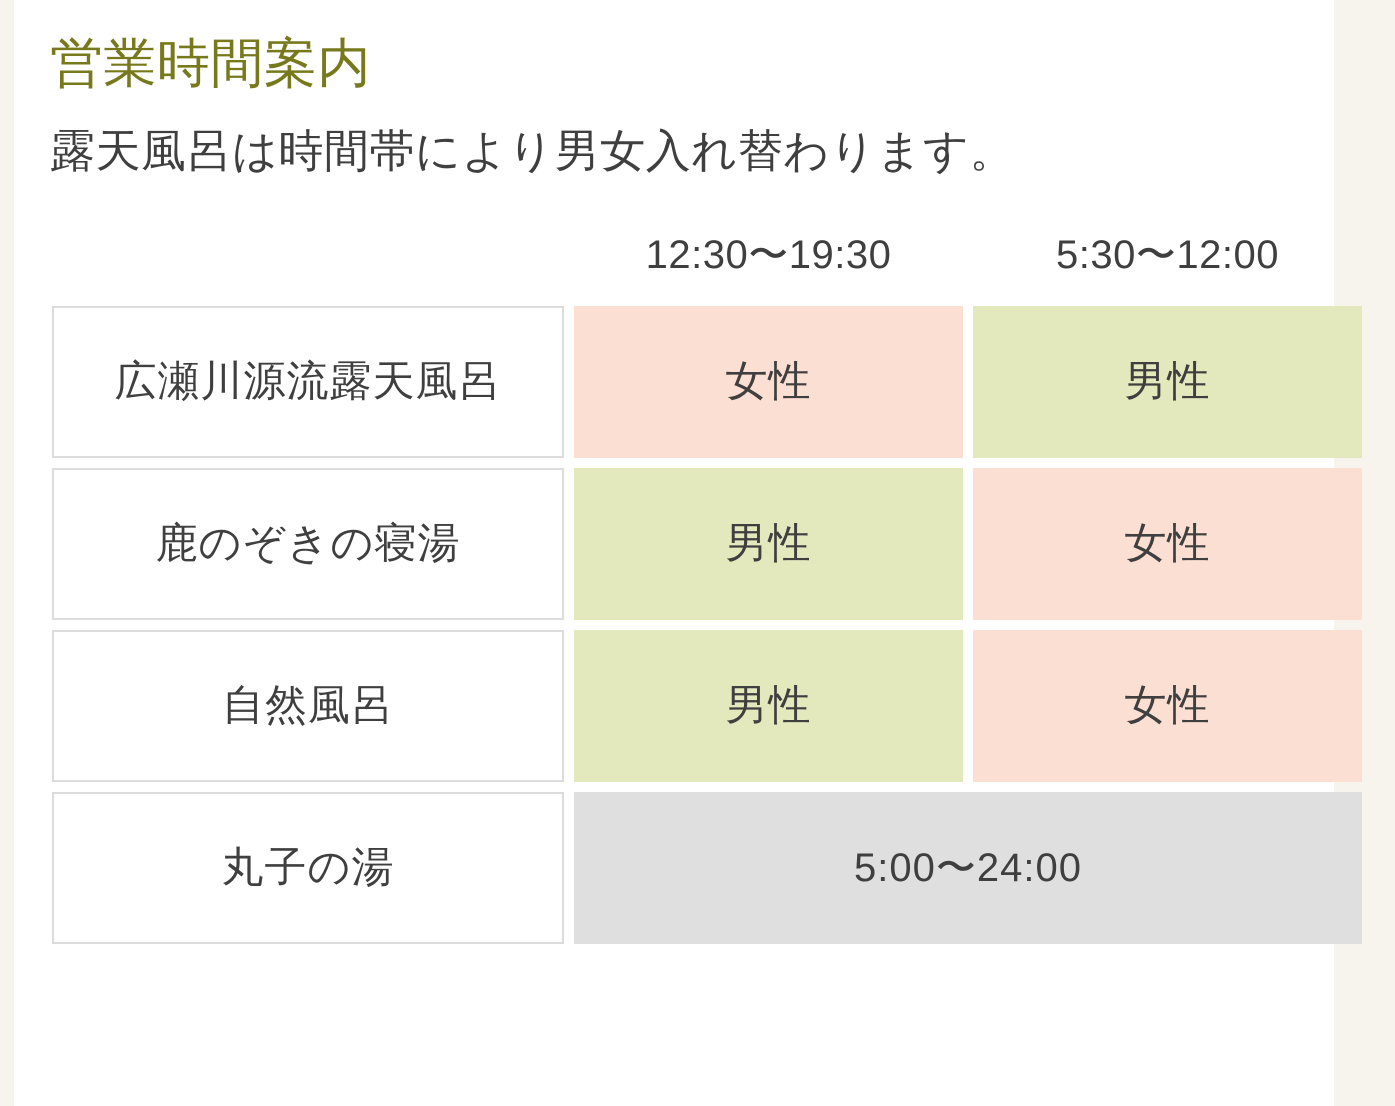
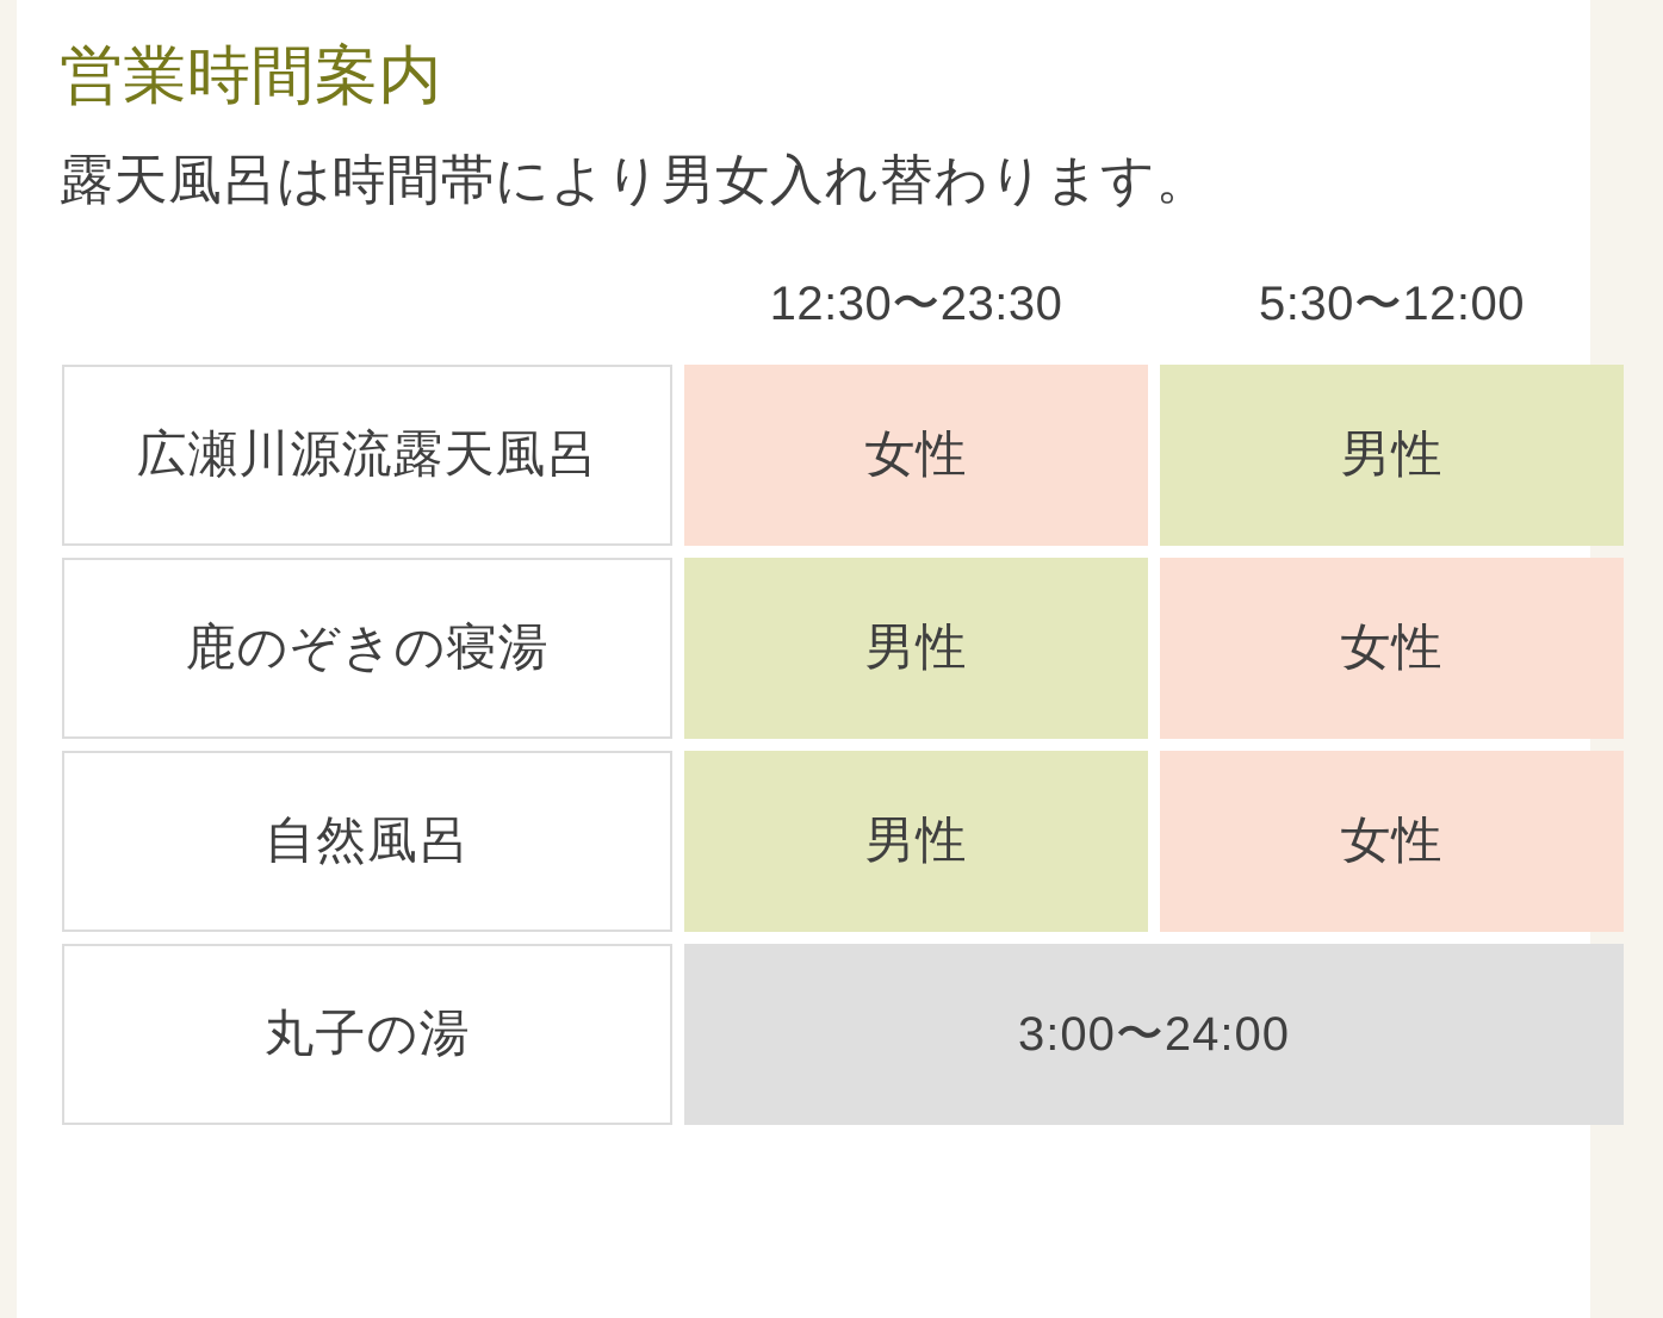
  営業時間案内
  露天風呂は時間帯により男女入れ替わります。
- 	12:30〜19:30	5:30〜12:00
+ 	12:30〜23:30	5:30〜12:00
  広瀬川源流露天風呂	女性	男性
  鹿のぞきの寝湯	男性	女性
  自然風呂	男性	女性
- 丸子の湯	5:00〜24:00
+ 丸子の湯	3:00〜24:00
